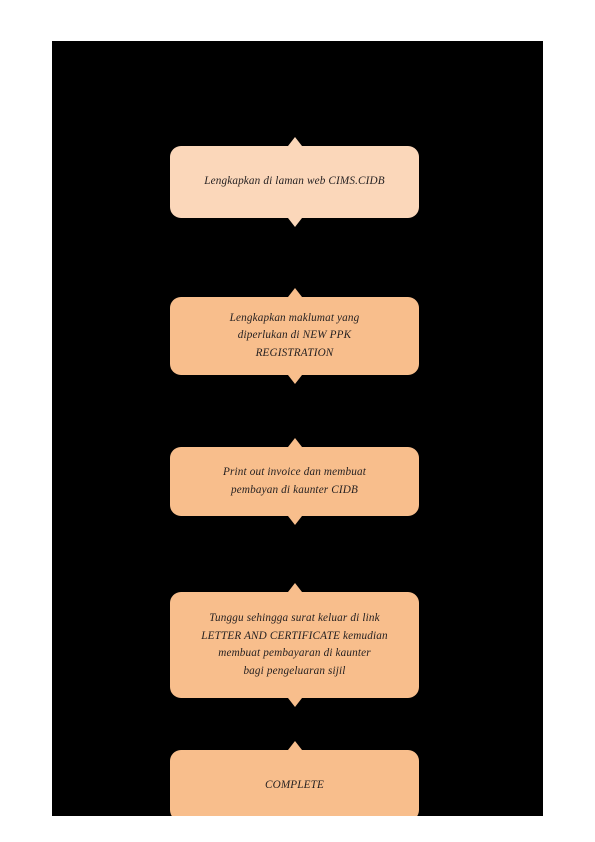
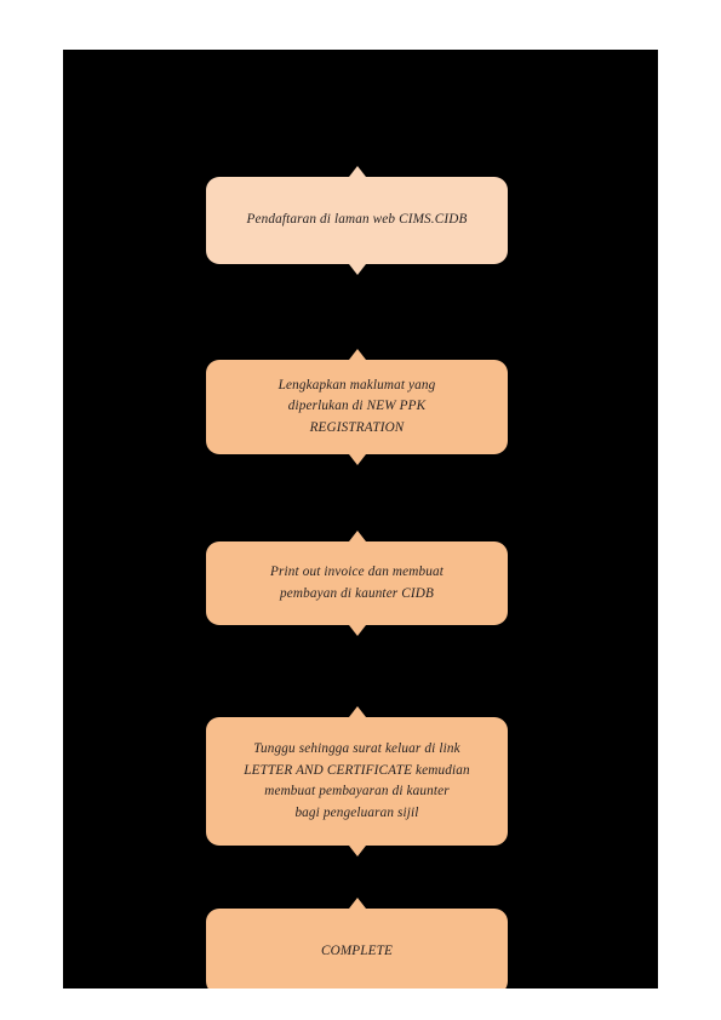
- Lengkapkan di laman web CIMS.CIDB
+ Pendaftaran di laman web CIMS.CIDB
  Lengkapkan maklumat yang
  diperlukan di NEW PPK
  REGISTRATION
  Print out invoice dan membuat
  pembayan di kaunter CIDB
  Tunggu sehingga surat keluar di link
  LETTER AND CERTIFICATE kemudian
  membuat pembayaran di kaunter
  bagi pengeluaran sijil
  COMPLETE
